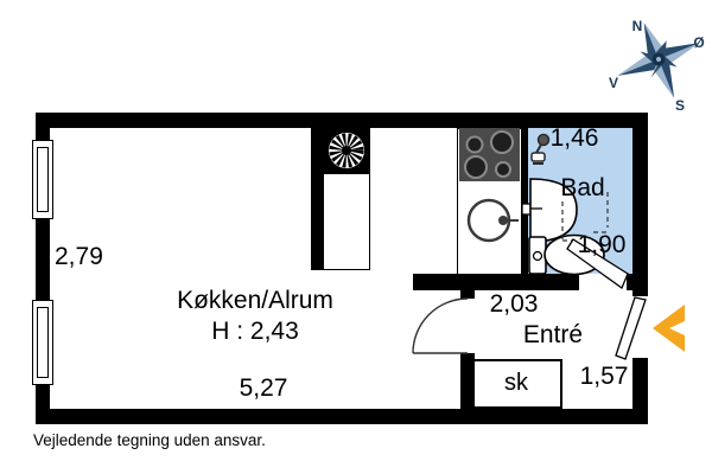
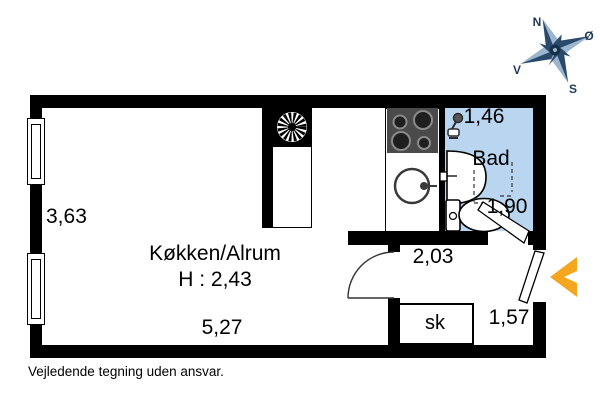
  N
  Ø
  S
  V
- 2,79
+ 3,63
  Køkken/Alrum
  H : 2,43
  5,27
  1,46
  Bad
  1,90
  2,03
- Entré
  1,57
  sk
  Vejledende tegning uden ansvar.
